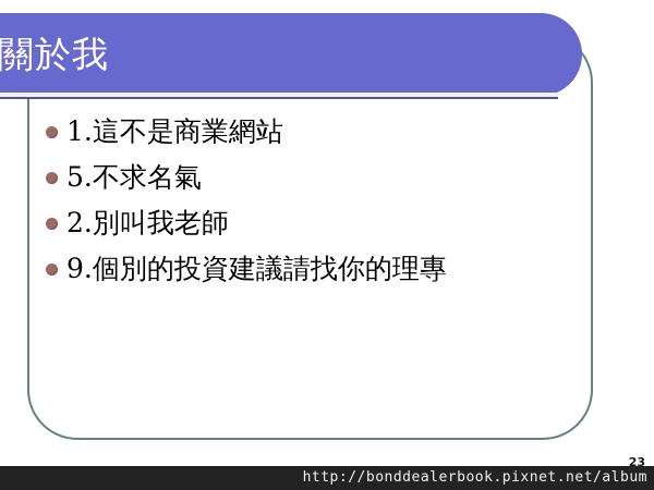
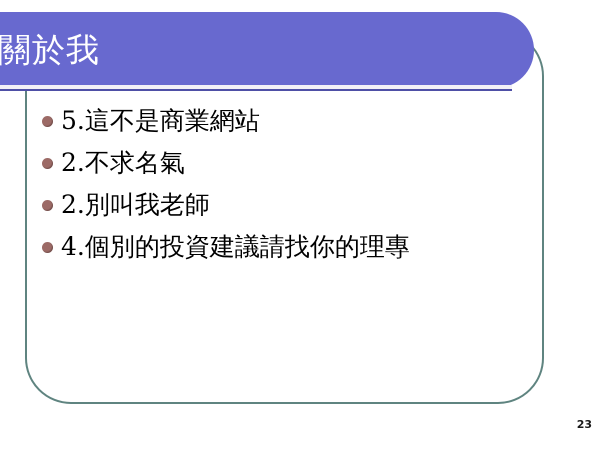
  關於我
- 1.這不是商業網站
+ 5.這不是商業網站
- 5.不求名氣
+ 2.不求名氣
  2.別叫我老師
- 9.個別的投資建議請找你的理專
+ 4.個別的投資建議請找你的理專
  23
- http://bonddealerbook.pixnet.net/album
